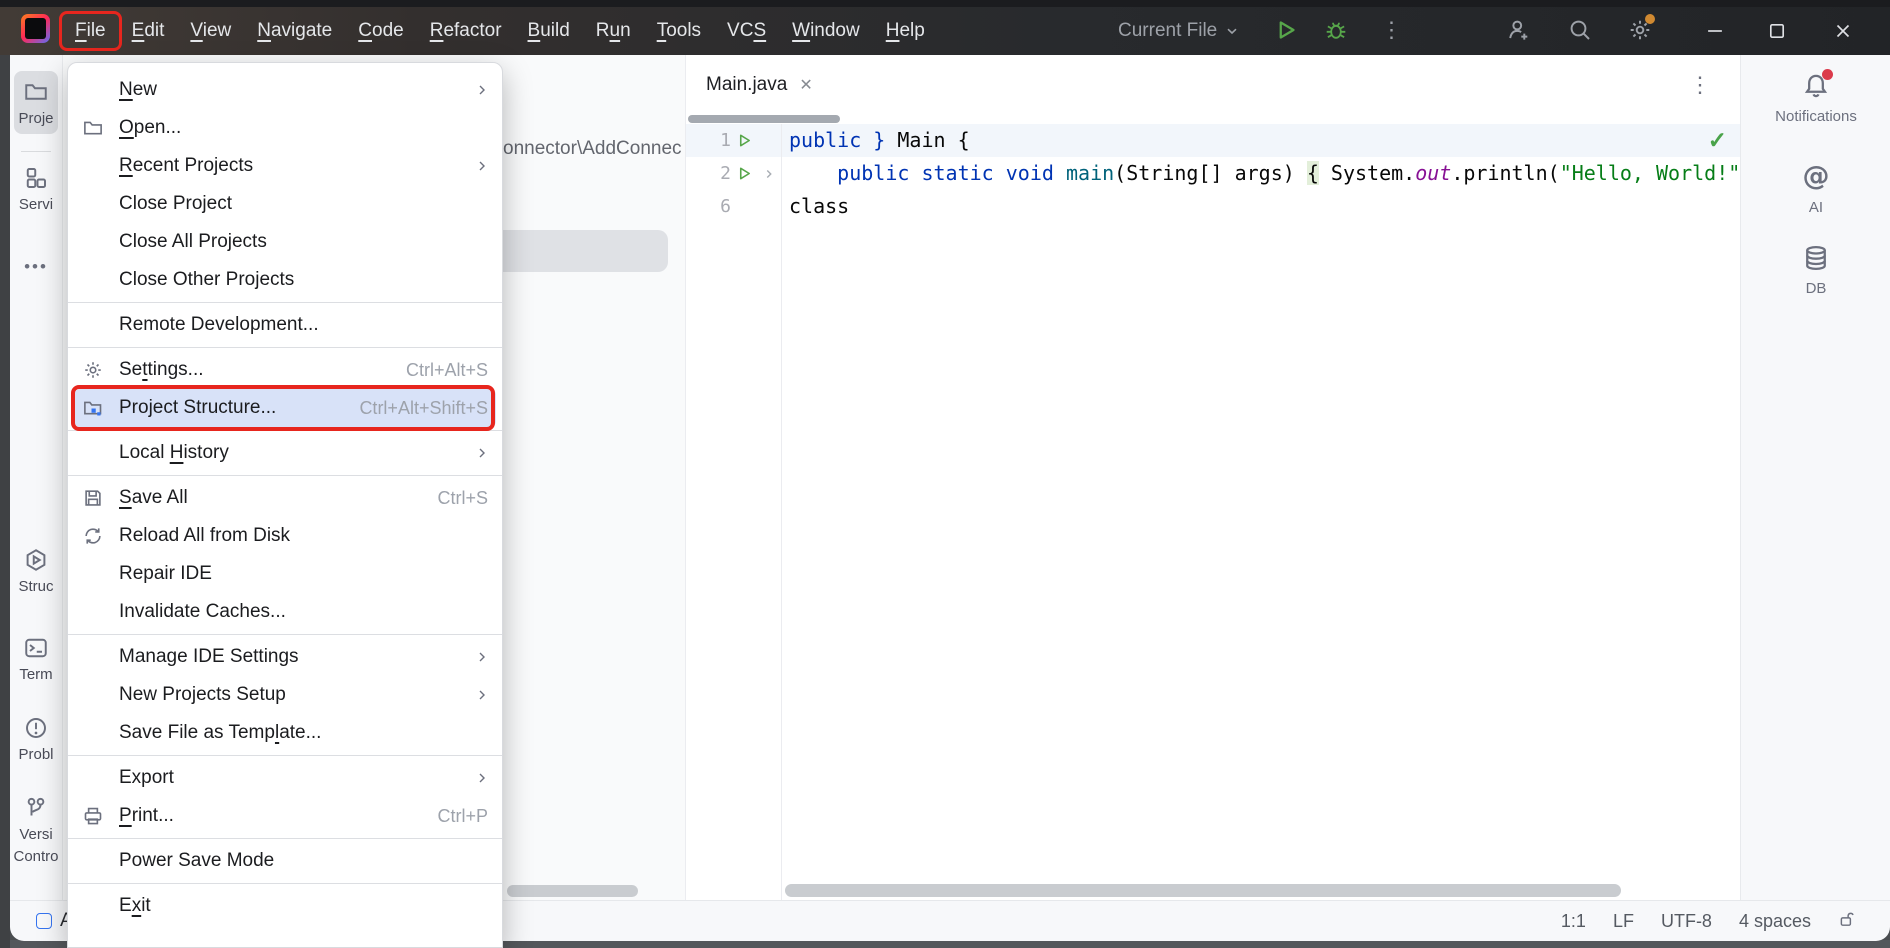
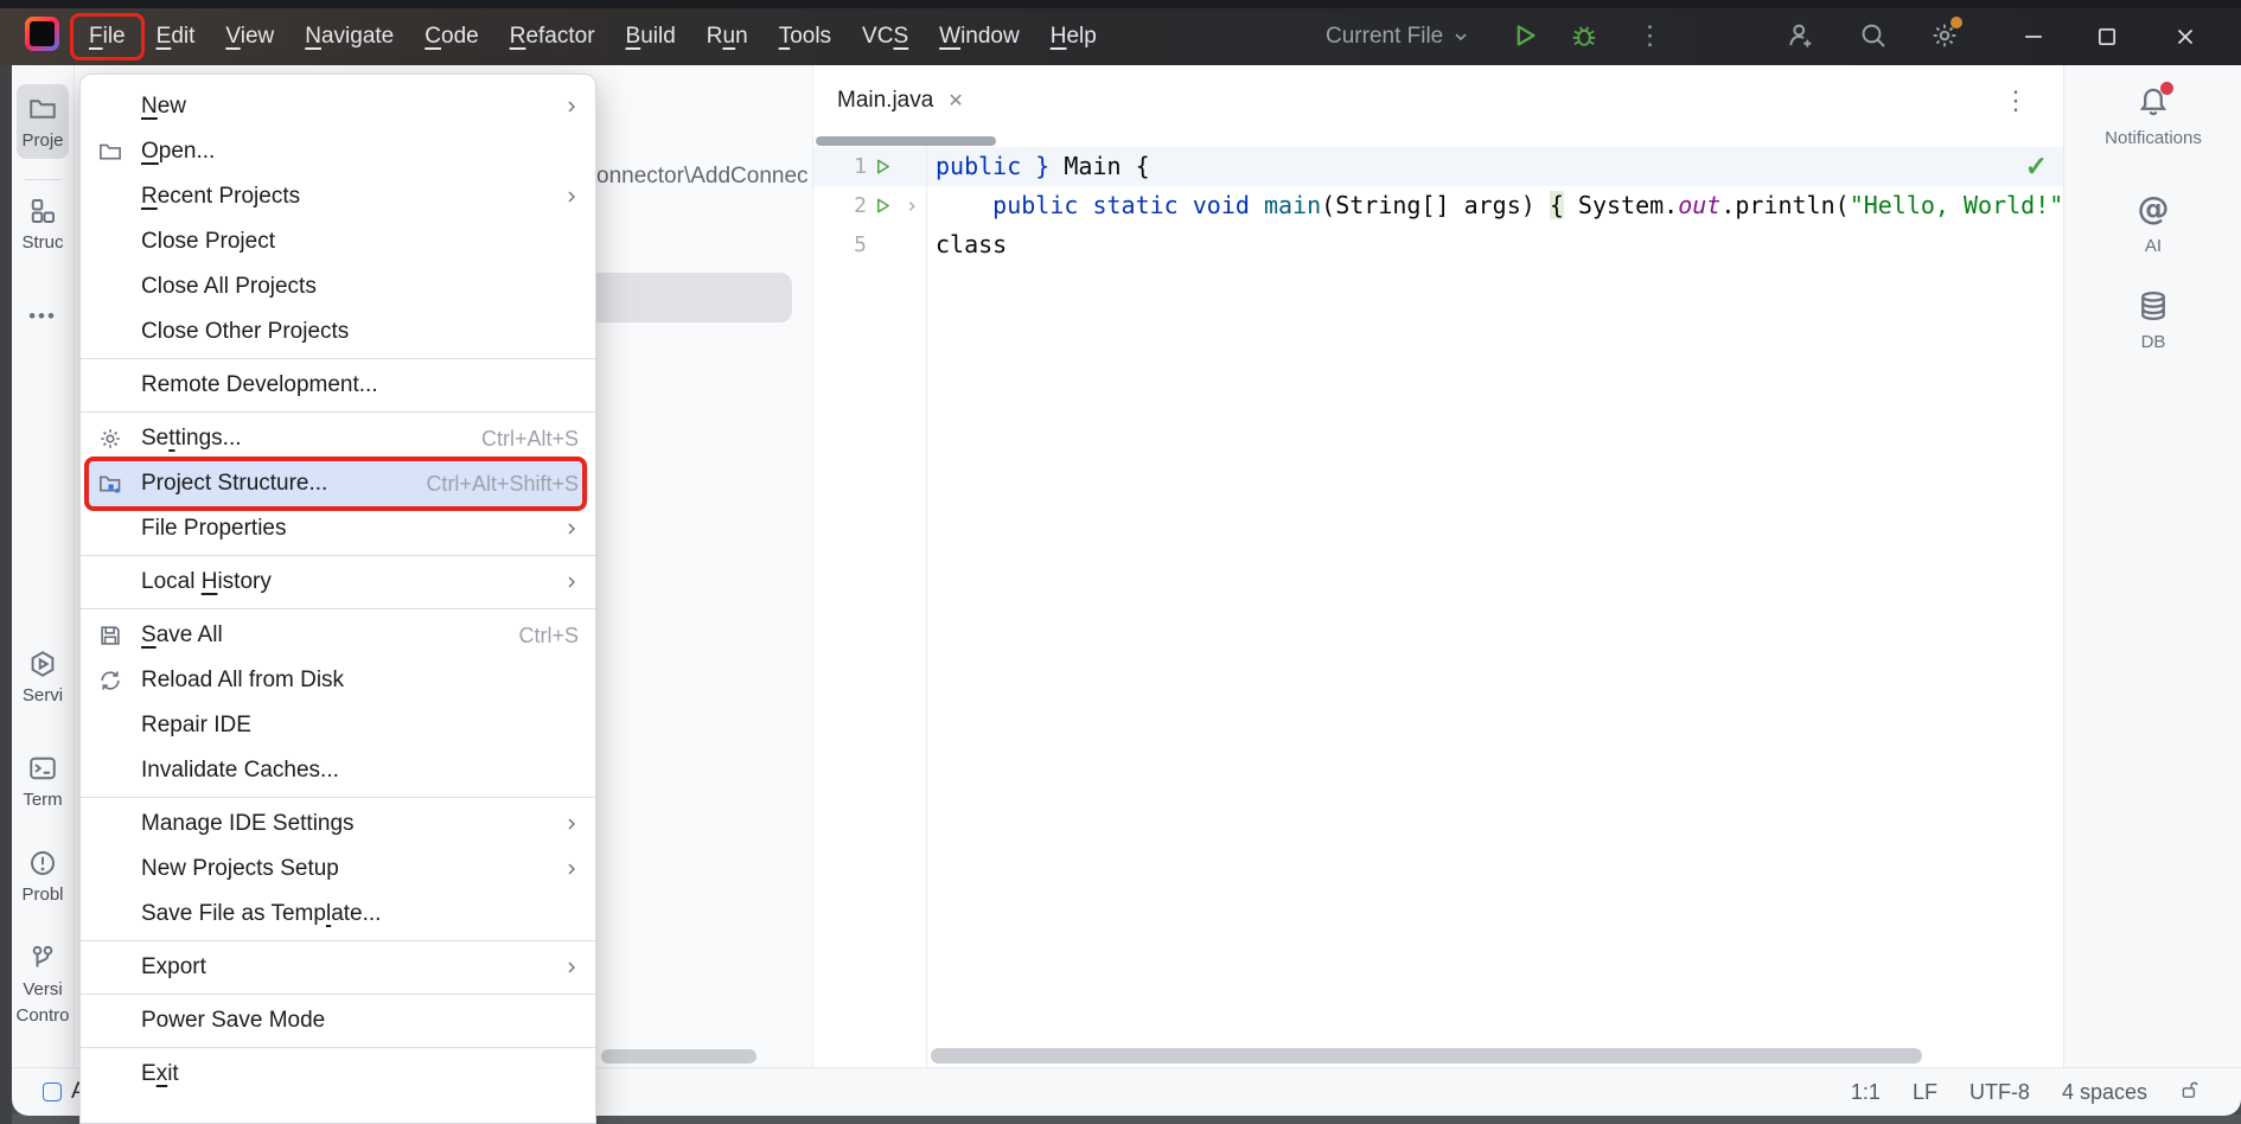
  File
  Edit
  View
  Navigate
  Code
  Refactor
  Build
  Run
  Tools
  VCS
  Window
  Help
  Current File
  ⋮
  Proje
- Servi
+ Struc
  •••
- Struc
+ Servi
  Term
  Probl
  Versi
  Contro
  onnector\AddConnec
  Main.java
  ✕
  ⋮
  1
  public } Main {
  2
  public static void main(String[] args) { System.out.println("Hello, World!"
- 6
+ 5
  class
  ✓
  Notifications
  @
  AI
  DB
  1:1
  LF
  UTF-8
  4 spaces
  New
  Open...
  Recent Projects
  Close Project
  Close All Projects
  Close Other Projects
  Remote Development...
  Settings...
  Ctrl+Alt+S
  Project Structure...
  Ctrl+Alt+Shift+S
+ File Properties
  Local History
  Save All
  Ctrl+S
  Reload All from Disk
  Repair IDE
  Invalidate Caches...
  Manage IDE Settings
  New Projects Setup
  Save File as Template...
  Export
- Print...
- Ctrl+P
  Power Save Mode
  Exit
